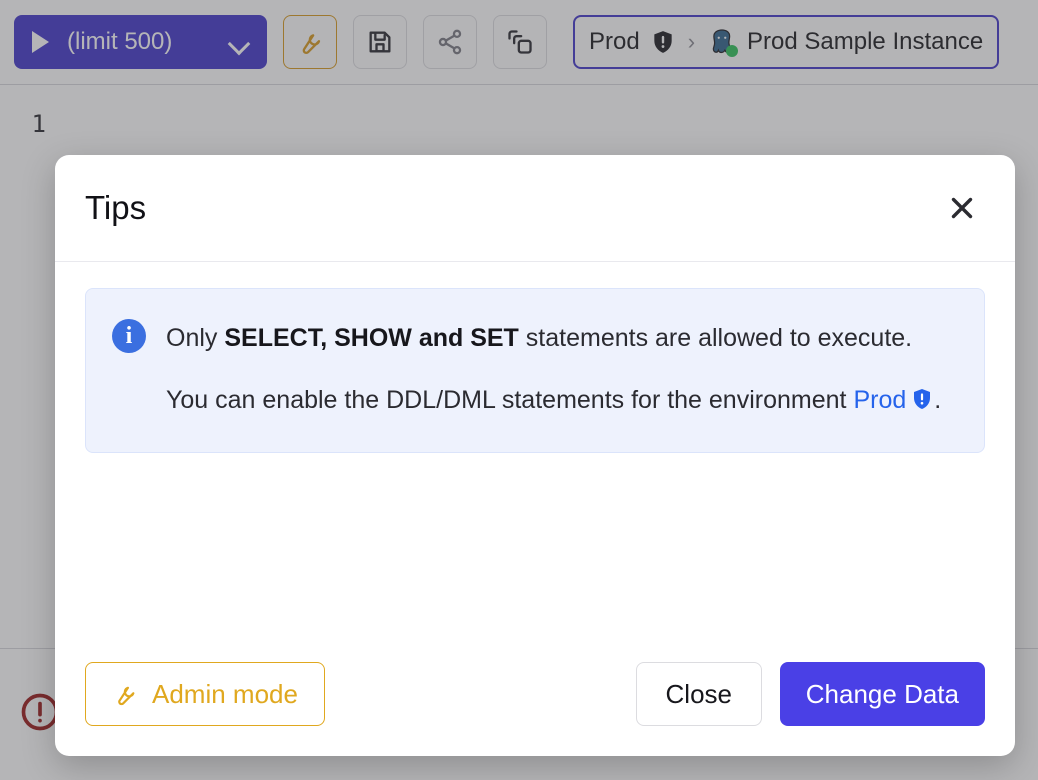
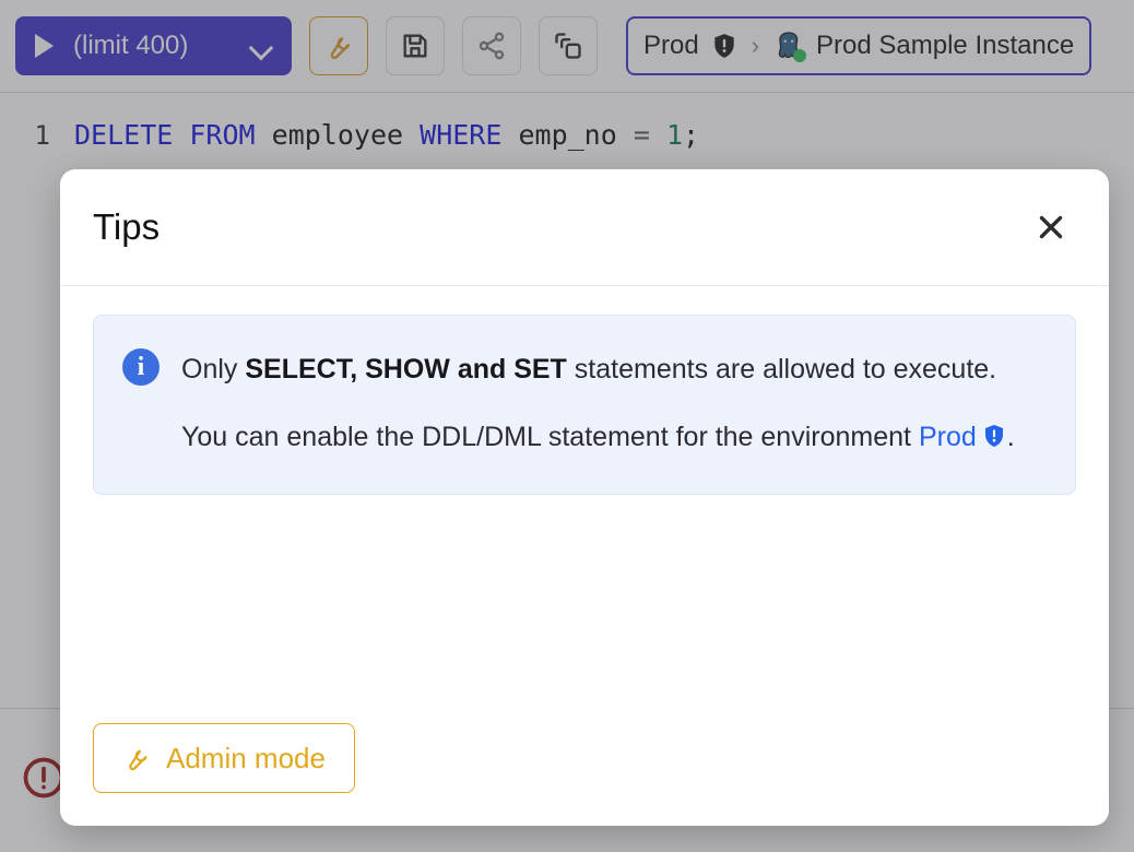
- (limit 500)
+ (limit 400)
  Prod
  ›
  Prod Sample Instance
  1
+ DELETE FROM employee WHERE emp_no = 1;
  Tips
  i
  Only SELECT, SHOW and SET statements are allowed to execute.
- You can enable the DDL/DML statements for the environment Prod .
+ You can enable the DDL/DML statement for the environment Prod .
  Admin mode
- Close
- Change Data
